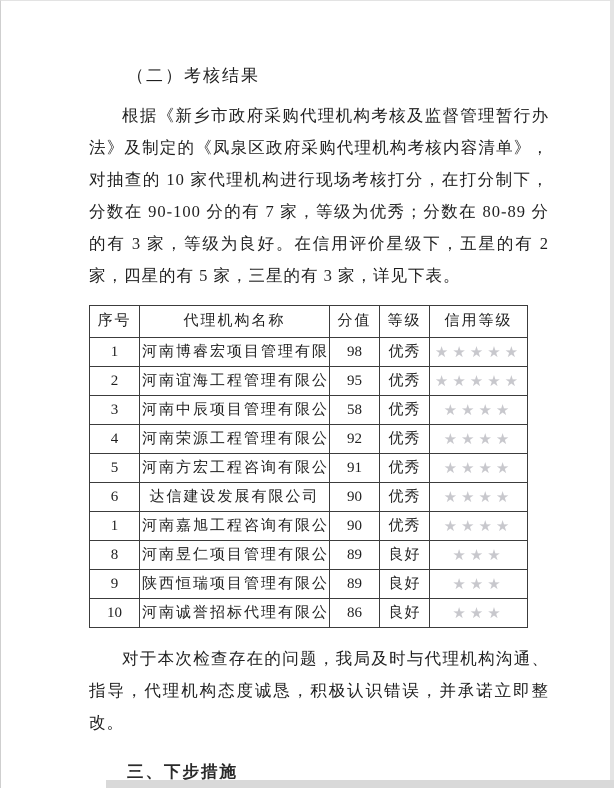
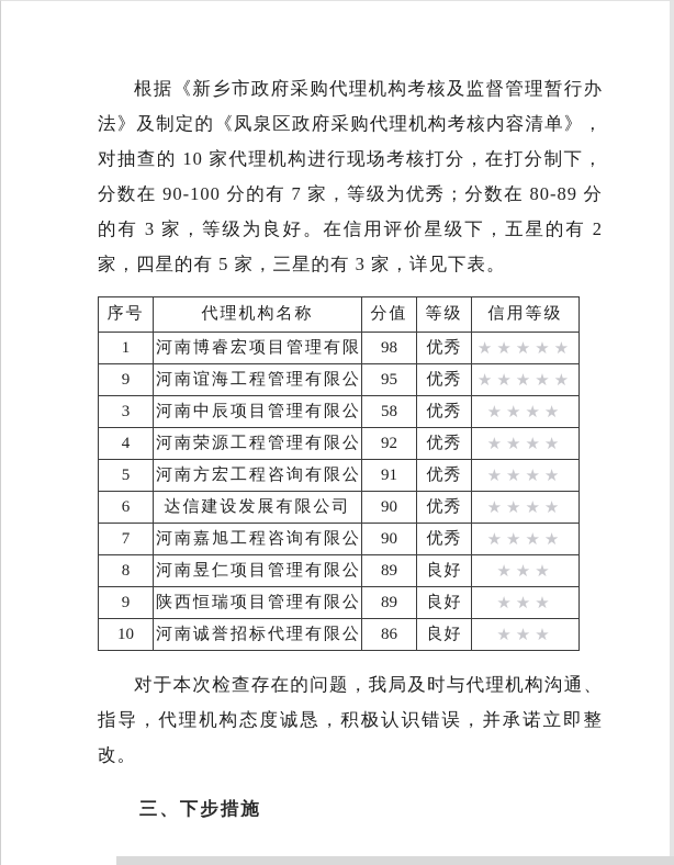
- （二）考核结果
  根据《新乡市政府采购代理机构考核及监督管理暂行办法》及制定的《凤泉区政府采购代理机构考核内容清单》，对抽查的 10 家代理机构进行现场考核打分，在打分制下，分数在 90-100 分的有 7 家，等级为优秀；分数在 80-89 分的有 3 家，等级为良好。在信用评价星级下，五星的有 2 家，四星的有 5 家，三星的有 3 家，详见下表。
  序号	代理机构名称	分值	等级	信用等级
  1	河南博睿宏项目管理有限	98	优秀	★★★★★
- 2	河南谊海工程管理有限公	95	优秀	★★★★★
+ 9	河南谊海工程管理有限公	95	优秀	★★★★★
  3	河南中辰项目管理有限公	58	优秀	★★★★
  4	河南荣源工程管理有限公	92	优秀	★★★★
  5	河南方宏工程咨询有限公	91	优秀	★★★★
  6	达信建设发展有限公司	90	优秀	★★★★
- 1	河南嘉旭工程咨询有限公	90	优秀	★★★★
+ 7	河南嘉旭工程咨询有限公	90	优秀	★★★★
  8	河南昱仁项目管理有限公	89	良好	★★★
  9	陕西恒瑞项目管理有限公	89	良好	★★★
  10	河南诚誉招标代理有限公	86	良好	★★★
  对于本次检查存在的问题，我局及时与代理机构沟通、指导，代理机构态度诚恳，积极认识错误，并承诺立即整改。
  三、下步措施
